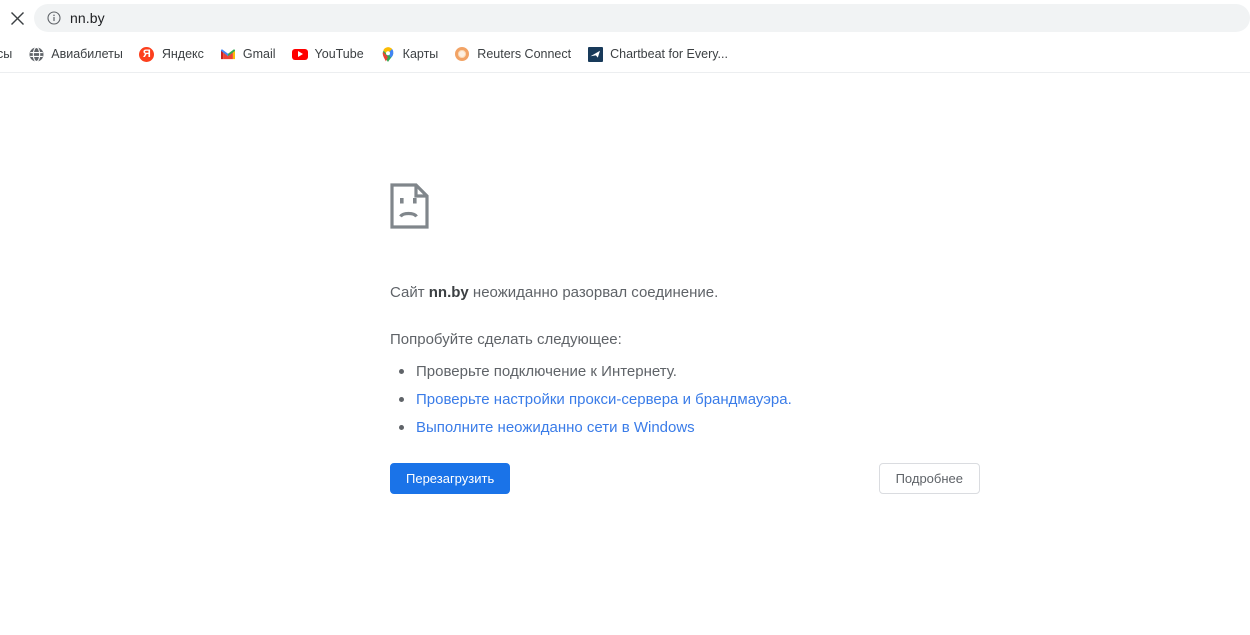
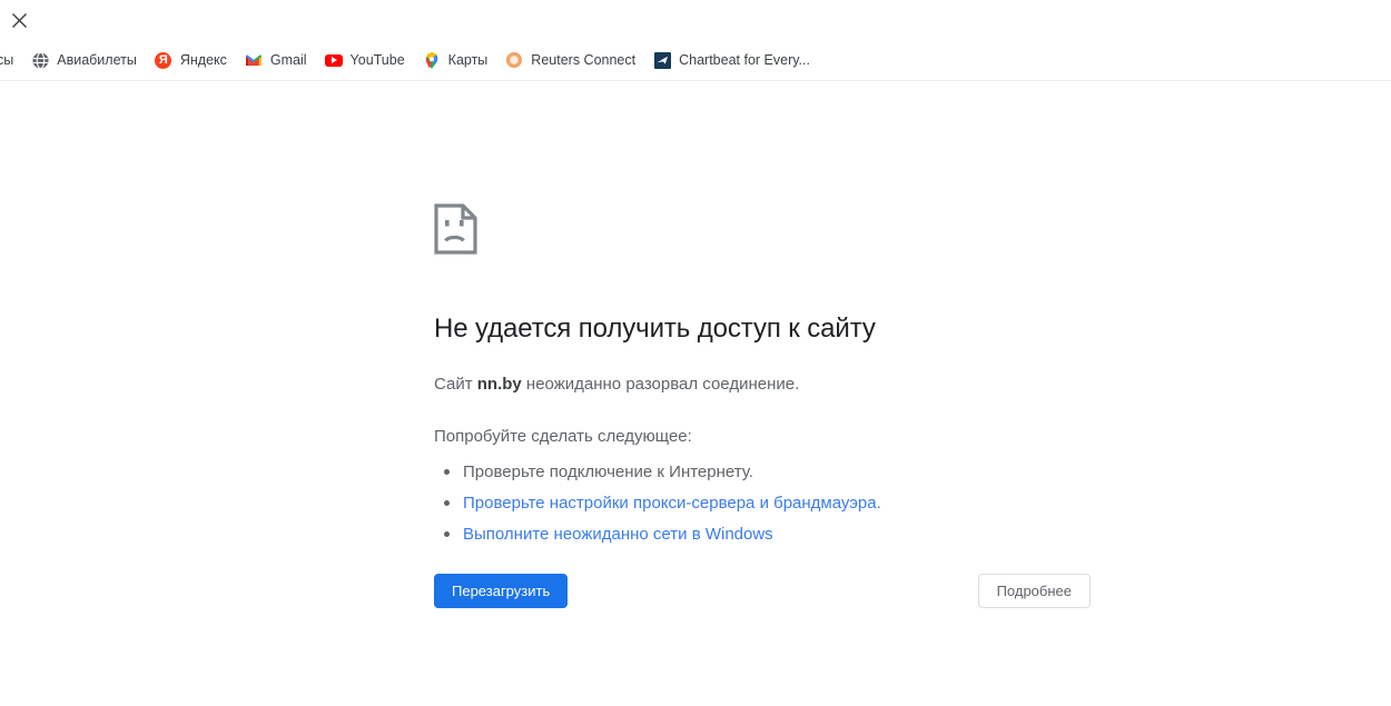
- nn.by
  сы
  Авиабилеты
  Я
  Яндекс
  Gmail
  YouTube
  Карты
  Reuters Connect
  Chartbeat for Every...
+ Не удается получить доступ к сайту
  Сайт nn.by неожиданно разорвал соединение.
  Попробуйте сделать следующее:
  Проверьте подключение к Интернету.
  Проверьте настройки прокси-сервера и брандмауэра.
  Выполните неожиданно сети в Windows
  Перезагрузить
  Подробнее
